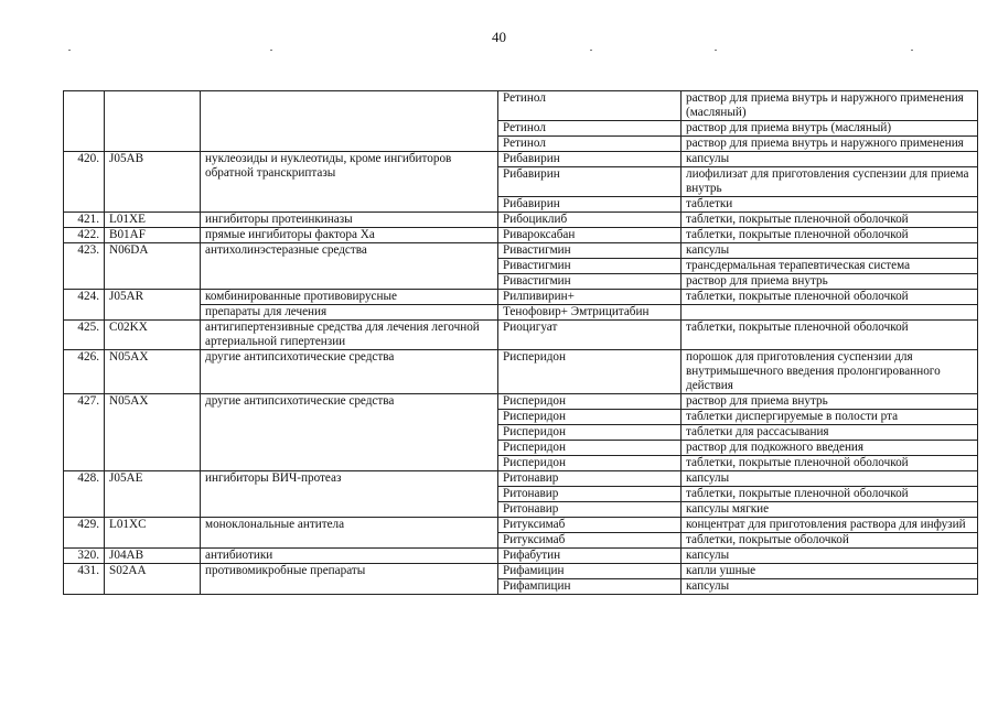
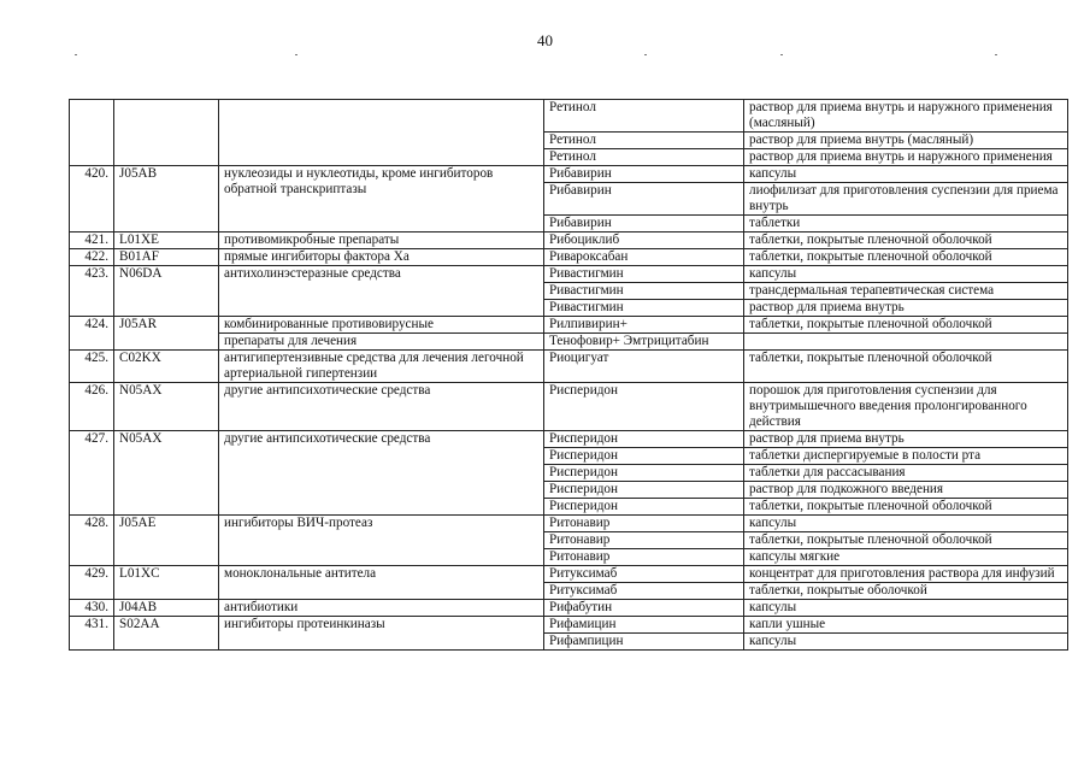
  40
  			Ретинол	раствор для приема внутрь и наружного применения (масляный)
  Ретинол	раствор для приема внутрь (масляный)
  Ретинол	раствор для приема внутрь и наружного применения
  420.	J05AB	нуклеозиды и нуклеотиды, кроме ингибиторов обратной транскриптазы	Рибавирин	капсулы
  Рибавирин	лиофилизат для приготовления суспензии для приема внутрь
  Рибавирин	таблетки
- 421.	L01XE	ингибиторы протеинкиназы	Рибоциклиб	таблетки, покрытые пленочной оболочкой
+ 421.	L01XE	противомикробные препараты	Рибоциклиб	таблетки, покрытые пленочной оболочкой
  422.	B01AF	прямые ингибиторы фактора Ха	Ривароксабан	таблетки, покрытые пленочной оболочкой
  423.	N06DA	антихолинэстеразные средства	Ривастигмин	капсулы
  Ривастигмин	трансдермальная терапевтическая система
  Ривастигмин	раствор для приема внутрь
  424.	J05AR	комбинированные противовирусные	Рилпивирин+	таблетки, покрытые пленочной оболочкой
  препараты для лечения	Тенофовир+ Эмтрицитабин
  425.	C02KX	антигипертензивные средства для лечения легочной артериальной гипертензии	Риоцигуат	таблетки, покрытые пленочной оболочкой
  426.	N05AX	другие антипсихотические средства	Рисперидон	порошок для приготовления суспензии для внутримышечного введения пролонгированного действия
  427.	N05AX	другие антипсихотические средства	Рисперидон	раствор для приема внутрь
  Рисперидон	таблетки диспергируемые в полости рта
  Рисперидон	таблетки для рассасывания
  Рисперидон	раствор для подкожного введения
  Рисперидон	таблетки, покрытые пленочной оболочкой
  428.	J05AE	ингибиторы ВИЧ-протеаз	Ритонавир	капсулы
  Ритонавир	таблетки, покрытые пленочной оболочкой
  Ритонавир	капсулы мягкие
  429.	L01XC	моноклональные антитела	Ритуксимаб	концентрат для приготовления раствора для инфузий
  Ритуксимаб	таблетки, покрытые оболочкой
- 320.	J04AB	антибиотики	Рифабутин	капсулы
+ 430.	J04AB	антибиотики	Рифабутин	капсулы
- 431.	S02AA	противомикробные препараты	Рифамицин	капли ушные
+ 431.	S02AA	ингибиторы протеинкиназы	Рифамицин	капли ушные
  Рифампицин	капсулы
